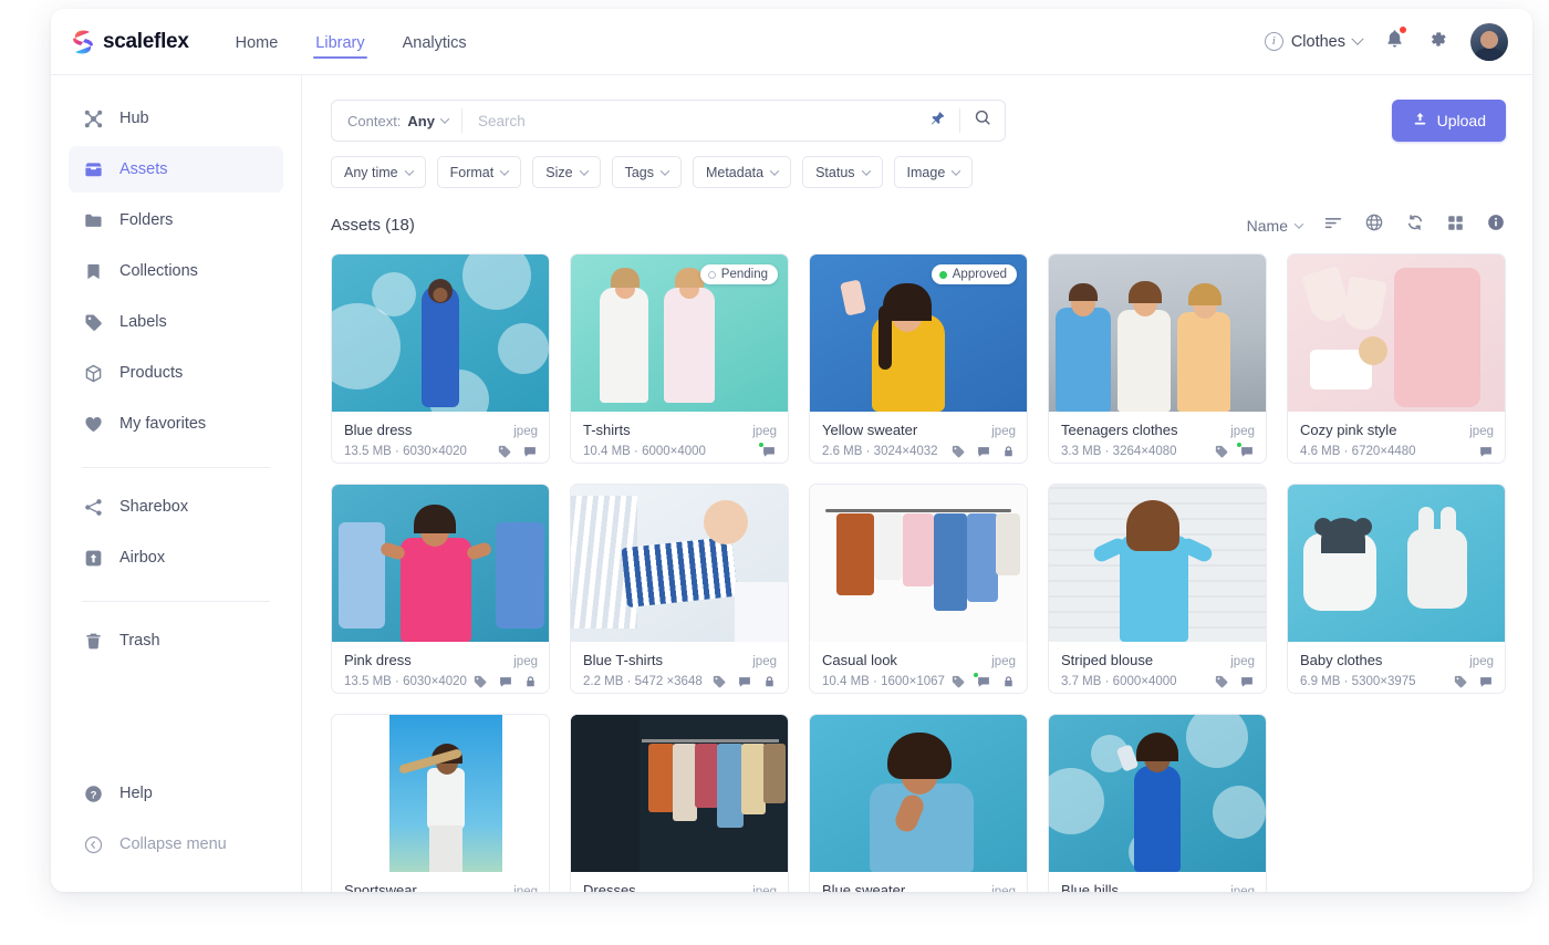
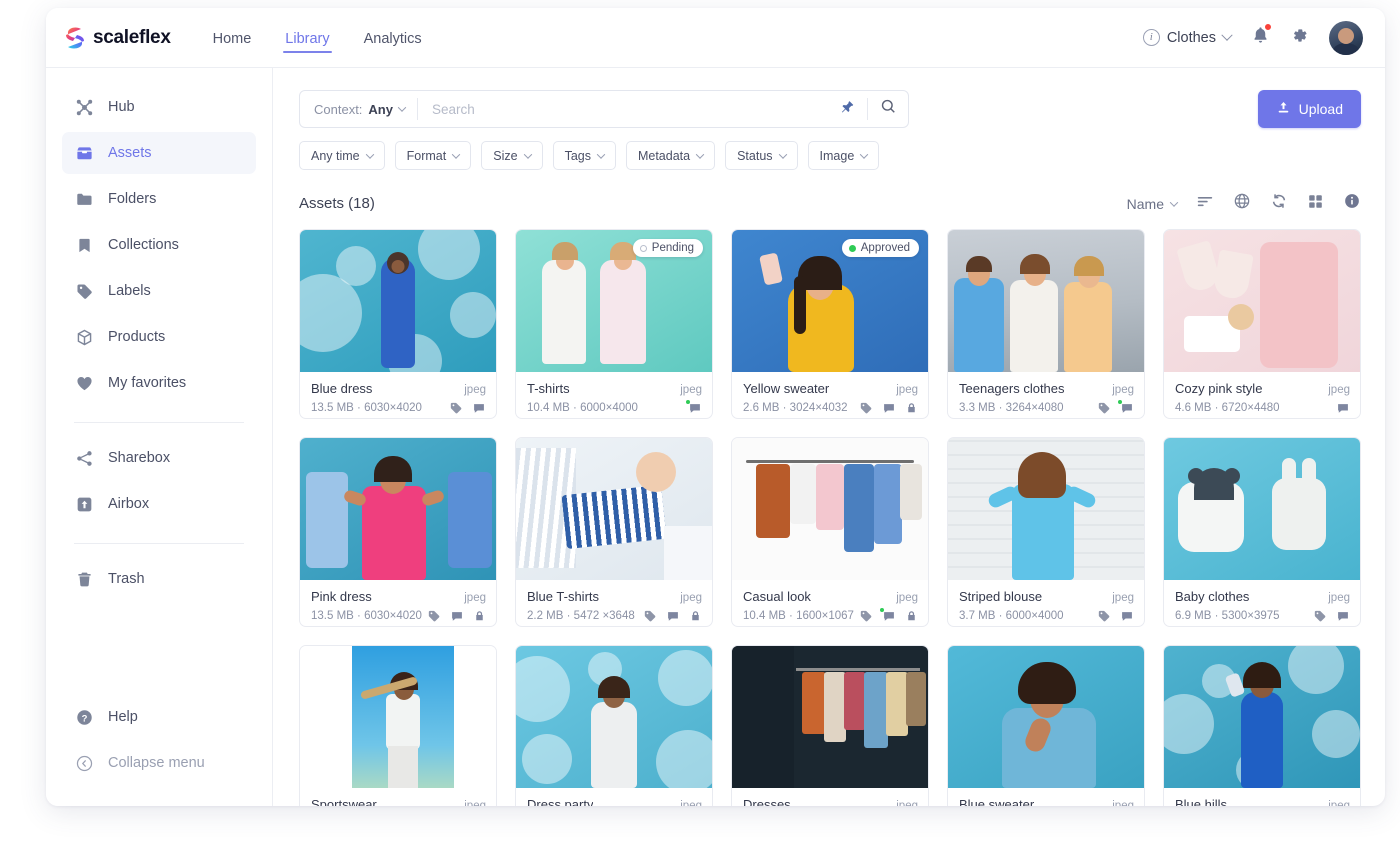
  scaleflex
  Home
  Library
  Analytics
  i
  Clothes
  Hub
  Assets
  Folders
  Collections
  Labels
  Products
  My favorites
  Sharebox
  Airbox
  Trash
  ?
  Help
  Collapse menu
  Context:
  Any
  Search
  Upload
  Any time
  Format
  Size
  Tags
  Metadata
  Status
  Image
  Assets (18)
  Name
  Blue dress
  jpeg
  13.5 MB
  ·
  6030×4020
  Pending
  T-shirts
  jpeg
  10.4 MB
  ·
  6000×4000
  Approved
  Yellow sweater
  jpeg
  2.6 MB
  ·
  3024×4032
  Teenagers clothes
  jpeg
  3.3 MB
  ·
  3264×4080
  Cozy pink style
  jpeg
  4.6 MB
  ·
  6720×4480
  Pink dress
  jpeg
  13.5 MB
  ·
  6030×4020
  Blue T-shirts
  jpeg
  2.2 MB
  ·
  5472 ×3648
  Casual look
  jpeg
  10.4 MB
  ·
  1600×1067
  Striped blouse
  jpeg
  3.7 MB
  ·
  6000×4000
  Baby clothes
  jpeg
  6.9 MB
  ·
  5300×3975
  Sportswear
+ Dress party
  Dresses
  Blue sweater
  Blue hills
